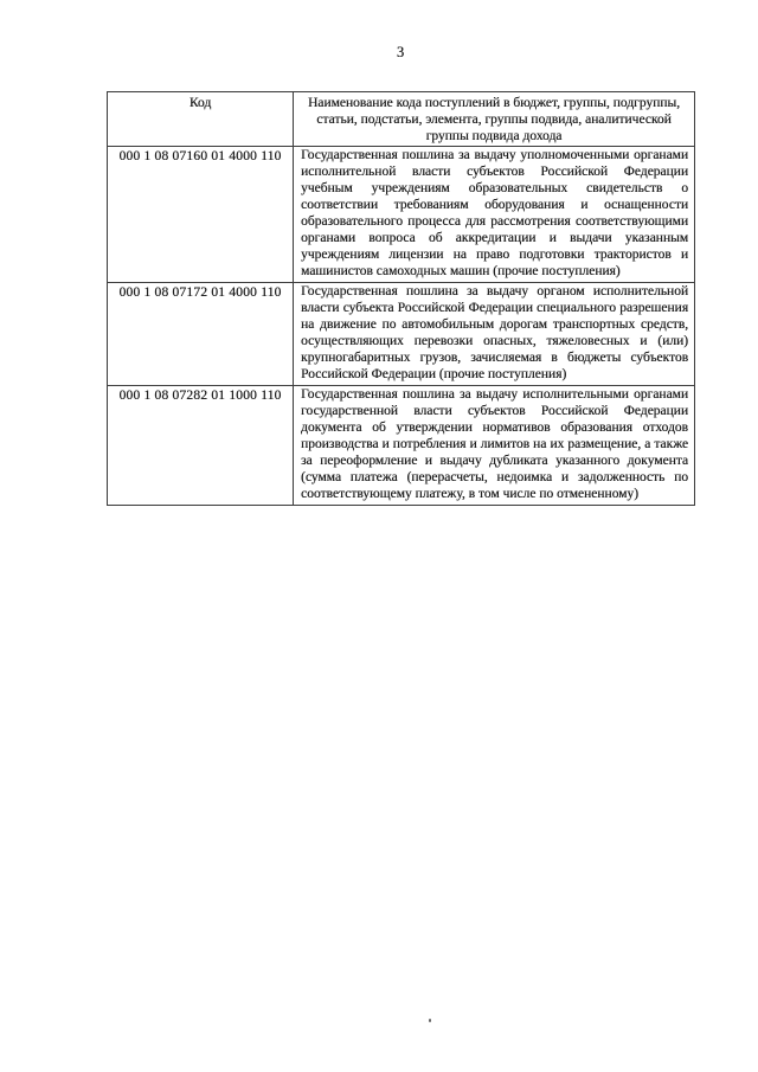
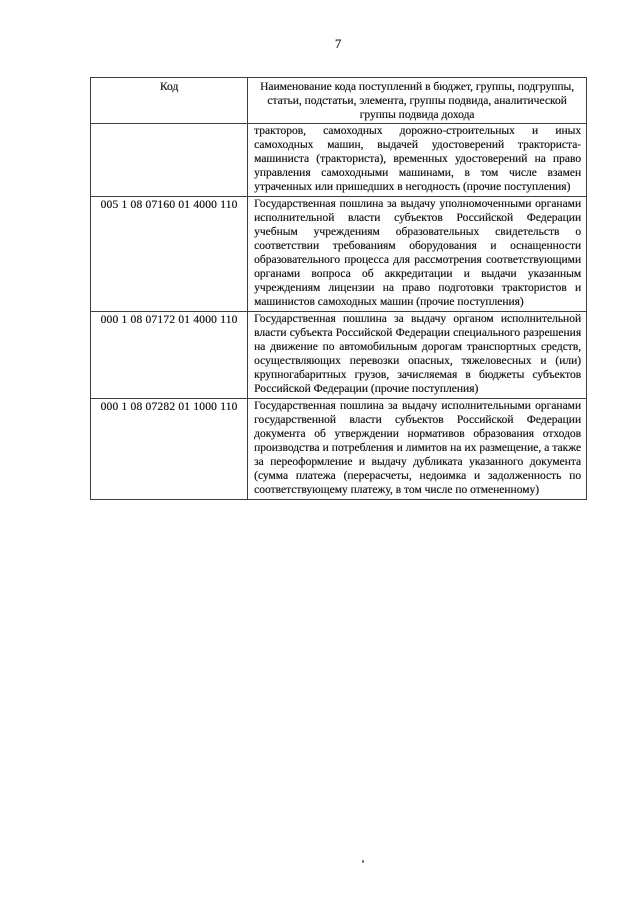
- 3
+ 7
  Код	Наименование кода поступлений в бюджет, группы, подгруппы, статьи, подстатьи, элемента, группы подвида, аналитической группы подвида дохода
+ 	тракторов, самоходных дорожно-строительных и иных самоходных машин, выдачей удостоверений тракториста-машиниста (тракториста), временных удостоверений на право управления самоходными машинами, в том числе взамен утраченных или пришедших в негодность (прочие поступления)
- 000 1 08 07160 01 4000 110	Государственная пошлина за выдачу уполномоченными органами исполнительной власти субъектов Российской Федерации учебным учреждениям образовательных свидетельств о соответствии требованиям оборудования и оснащенности образовательного процесса для рассмотрения соответствующими органами вопроса об аккредитации и выдачи указанным учреждениям лицензии на право подготовки трактористов и машинистов самоходных машин (прочие поступления)
+ 005 1 08 07160 01 4000 110	Государственная пошлина за выдачу уполномоченными органами исполнительной власти субъектов Российской Федерации учебным учреждениям образовательных свидетельств о соответствии требованиям оборудования и оснащенности образовательного процесса для рассмотрения соответствующими органами вопроса об аккредитации и выдачи указанным учреждениям лицензии на право подготовки трактористов и машинистов самоходных машин (прочие поступления)
  000 1 08 07172 01 4000 110	Государственная пошлина за выдачу органом исполнительной власти субъекта Российской Федерации специального разрешения на движение по автомобильным дорогам транспортных средств, осуществляющих перевозки опасных, тяжеловесных и (или) крупногабаритных грузов, зачисляемая в бюджеты субъектов Российской Федерации (прочие поступления)
  000 1 08 07282 01 1000 110	Государственная пошлина за выдачу исполнительными органами государственной власти субъектов Российской Федерации документа об утверждении нормативов образования отходов производства и потребления и лимитов на их размещение, а также за переоформление и выдачу дубликата указанного документа (сумма платежа (перерасчеты, недоимка и задолженность по соответствующему платежу, в том числе по отмененному)
